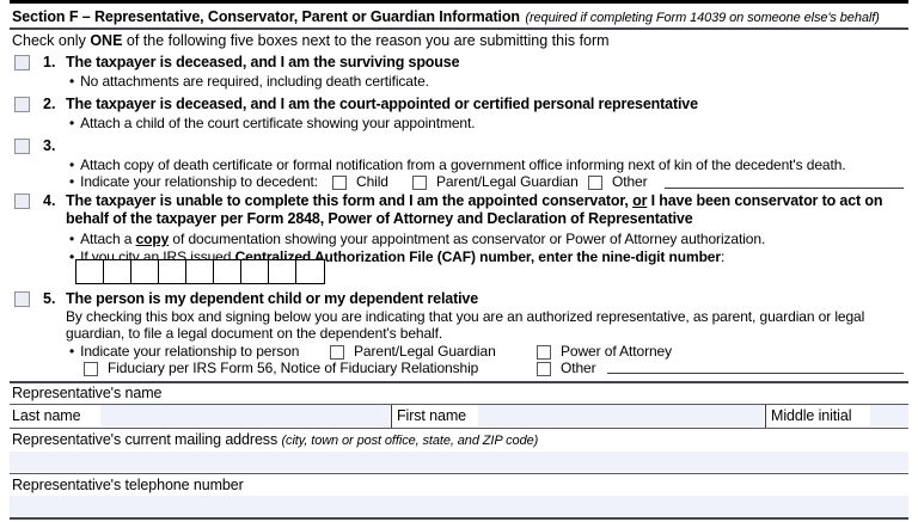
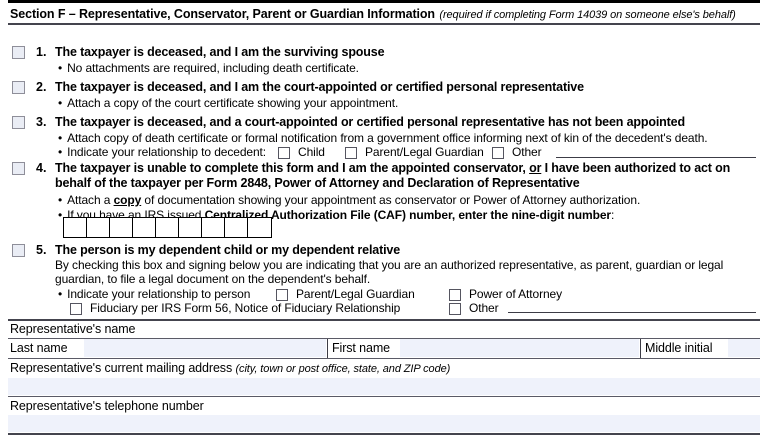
  Section F – Representative, Conservator, Parent or Guardian Information (required if completing Form 14039 on someone else's behalf)
- Check only ONE of the following five boxes next to the reason you are submitting this form
  1.
  The taxpayer is deceased, and I am the surviving spouse
  • No attachments are required, including death certificate.
  2.
  The taxpayer is deceased, and I am the court-appointed or certified personal representative
- • Attach a child of the court certificate showing your appointment.
+ • Attach a copy of the court certificate showing your appointment.
  3.
+ The taxpayer is deceased, and a court-appointed or certified personal representative has not been appointed
  • Attach copy of death certificate or formal notification from a government office informing next of kin of the decedent's death.
  • Indicate your relationship to decedent:
  Child
  Parent/Legal Guardian
  Other
  4.
- The taxpayer is unable to complete this form and I am the appointed conservator, or I have been conservator to act on
+ The taxpayer is unable to complete this form and I am the appointed conservator, or I have been authorized to act on
  behalf of the taxpayer per Form 2848, Power of Attorney and Declaration of Representative
  • Attach a copy of documentation showing your appointment as conservator or Power of Attorney authorization.
- • If you city an IRS issued Centralized Authorization File (CAF) number, enter the nine-digit number:
+ • If you have an IRS issued Centralized Authorization File (CAF) number, enter the nine-digit number:
  5.
  The person is my dependent child or my dependent relative
  By checking this box and signing below you are indicating that you are an authorized representative, as parent, guardian or legal
  guardian, to file a legal document on the dependent's behalf.
  • Indicate your relationship to person
  Parent/Legal Guardian
  Power of Attorney
  Fiduciary per IRS Form 56, Notice of Fiduciary Relationship
  Other
  Representative's name
  Last name
  First name
  Middle initial
  Representative's current mailing address (city, town or post office, state, and ZIP code)
  Representative's telephone number
